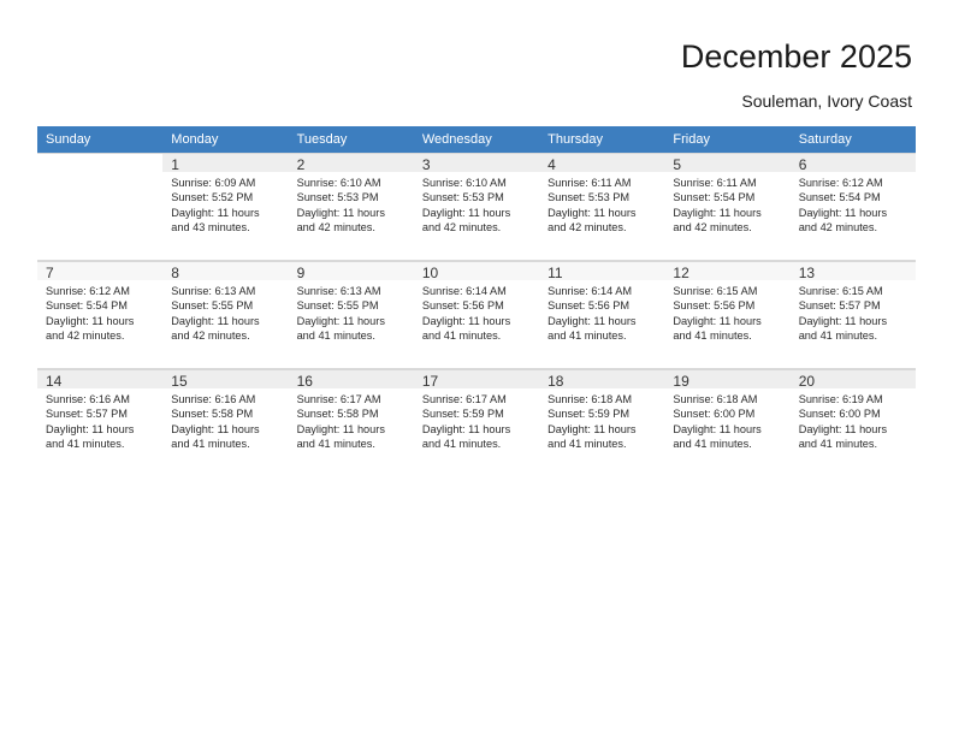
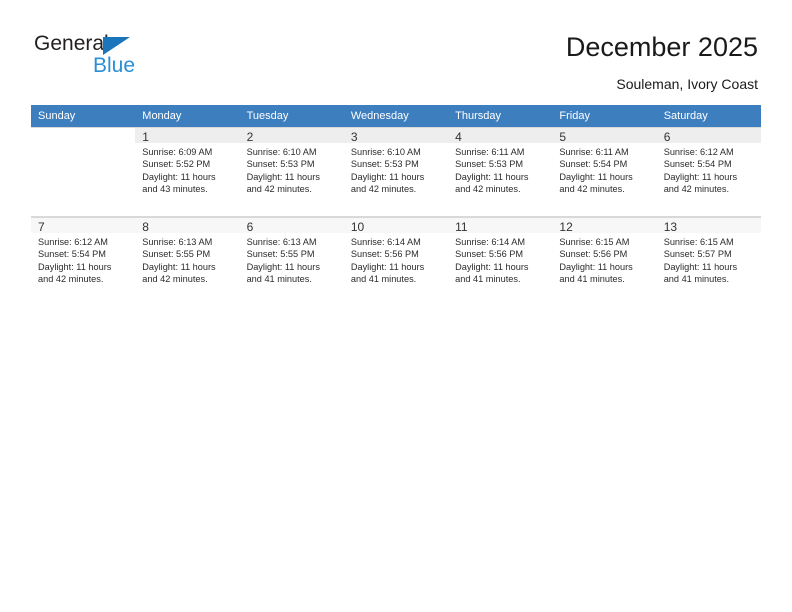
+ General
+ Blue
  December 2025
  Souleman, Ivory Coast
  Sunday	Monday	Tuesday	Wednesday	Thursday	Friday	Saturday
  	1Sunrise: 6:09 AMSunset: 5:52 PMDaylight: 11 hoursand 43 minutes.	2Sunrise: 6:10 AMSunset: 5:53 PMDaylight: 11 hoursand 42 minutes.	3Sunrise: 6:10 AMSunset: 5:53 PMDaylight: 11 hoursand 42 minutes.	4Sunrise: 6:11 AMSunset: 5:53 PMDaylight: 11 hoursand 42 minutes.	5Sunrise: 6:11 AMSunset: 5:54 PMDaylight: 11 hoursand 42 minutes.	6Sunrise: 6:12 AMSunset: 5:54 PMDaylight: 11 hoursand 42 minutes.
- 7Sunrise: 6:12 AMSunset: 5:54 PMDaylight: 11 hoursand 42 minutes.	8Sunrise: 6:13 AMSunset: 5:55 PMDaylight: 11 hoursand 42 minutes.	9Sunrise: 6:13 AMSunset: 5:55 PMDaylight: 11 hoursand 41 minutes.	10Sunrise: 6:14 AMSunset: 5:56 PMDaylight: 11 hoursand 41 minutes.	11Sunrise: 6:14 AMSunset: 5:56 PMDaylight: 11 hoursand 41 minutes.	12Sunrise: 6:15 AMSunset: 5:56 PMDaylight: 11 hoursand 41 minutes.	13Sunrise: 6:15 AMSunset: 5:57 PMDaylight: 11 hoursand 41 minutes.
+ 7Sunrise: 6:12 AMSunset: 5:54 PMDaylight: 11 hoursand 42 minutes.	8Sunrise: 6:13 AMSunset: 5:55 PMDaylight: 11 hoursand 42 minutes.	6Sunrise: 6:13 AMSunset: 5:55 PMDaylight: 11 hoursand 41 minutes.	10Sunrise: 6:14 AMSunset: 5:56 PMDaylight: 11 hoursand 41 minutes.	11Sunrise: 6:14 AMSunset: 5:56 PMDaylight: 11 hoursand 41 minutes.	12Sunrise: 6:15 AMSunset: 5:56 PMDaylight: 11 hoursand 41 minutes.	13Sunrise: 6:15 AMSunset: 5:57 PMDaylight: 11 hoursand 41 minutes.
- 14Sunrise: 6:16 AMSunset: 5:57 PMDaylight: 11 hoursand 41 minutes.	15Sunrise: 6:16 AMSunset: 5:58 PMDaylight: 11 hoursand 41 minutes.	16Sunrise: 6:17 AMSunset: 5:58 PMDaylight: 11 hoursand 41 minutes.	17Sunrise: 6:17 AMSunset: 5:59 PMDaylight: 11 hoursand 41 minutes.	18Sunrise: 6:18 AMSunset: 5:59 PMDaylight: 11 hoursand 41 minutes.	19Sunrise: 6:18 AMSunset: 6:00 PMDaylight: 11 hoursand 41 minutes.	20Sunrise: 6:19 AMSunset: 6:00 PMDaylight: 11 hoursand 41 minutes.
